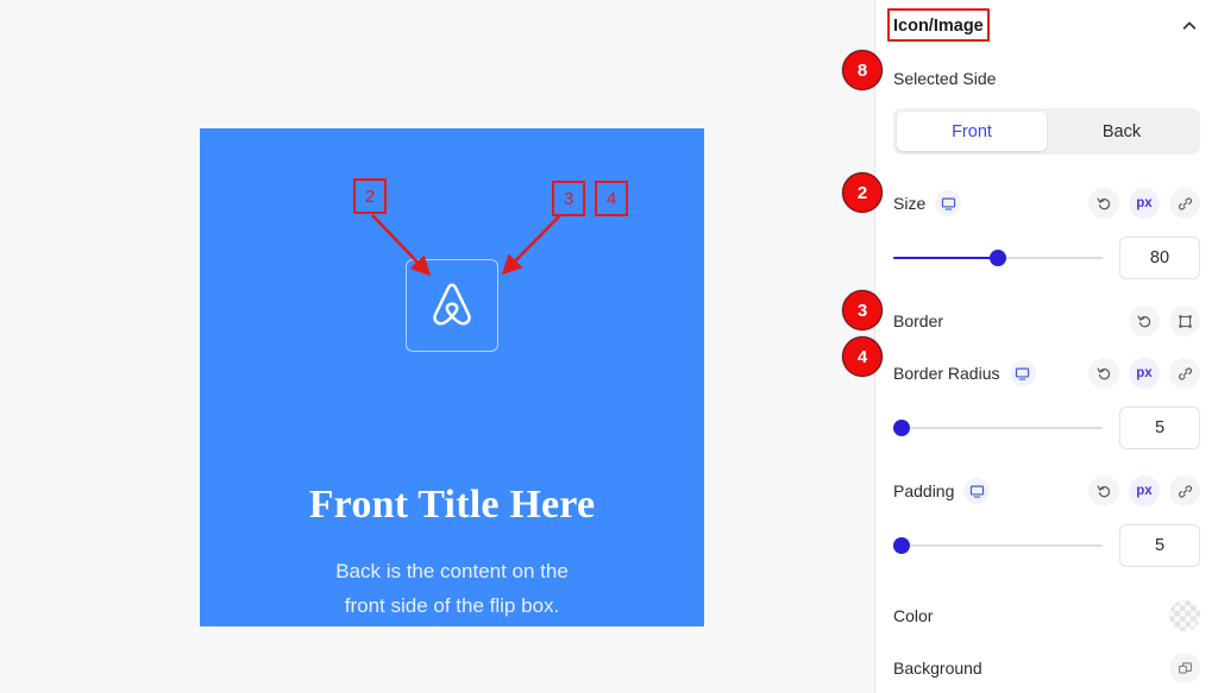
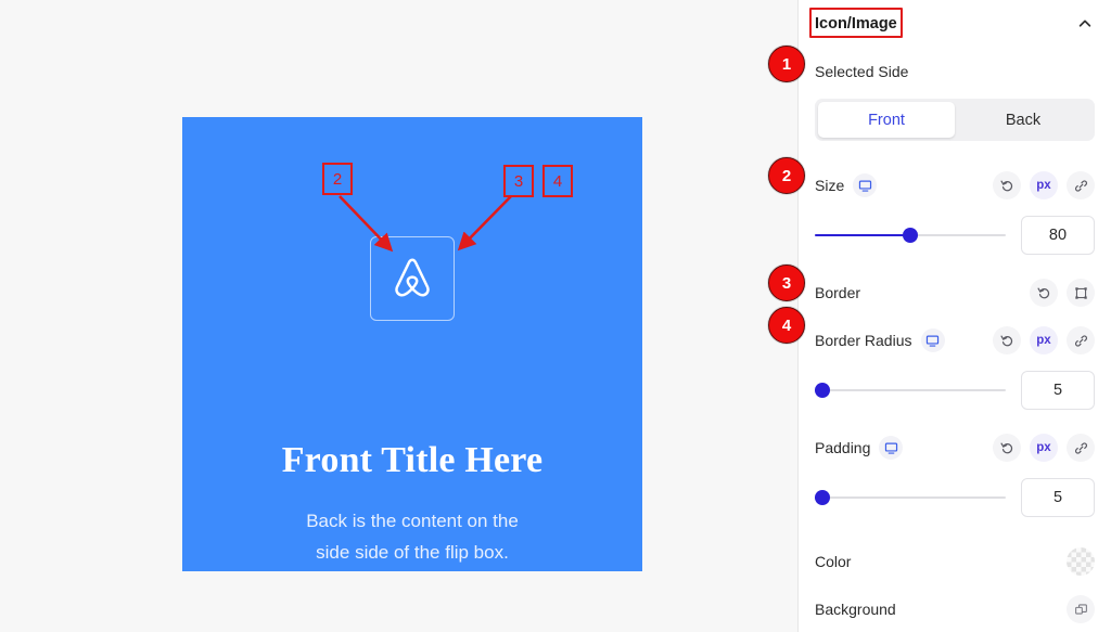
  Front Title Here
  Back is the content on the
- front side of the flip box.
+ side side of the flip box.
  2
  3
  4
  Icon/Image
  Selected Side
  Front
  Back
  Size
  px
  80
  Border
  Border Radius
  px
  5
  Padding
  px
  5
  Color
  Background
- 8
+ 1
  2
  3
  4
